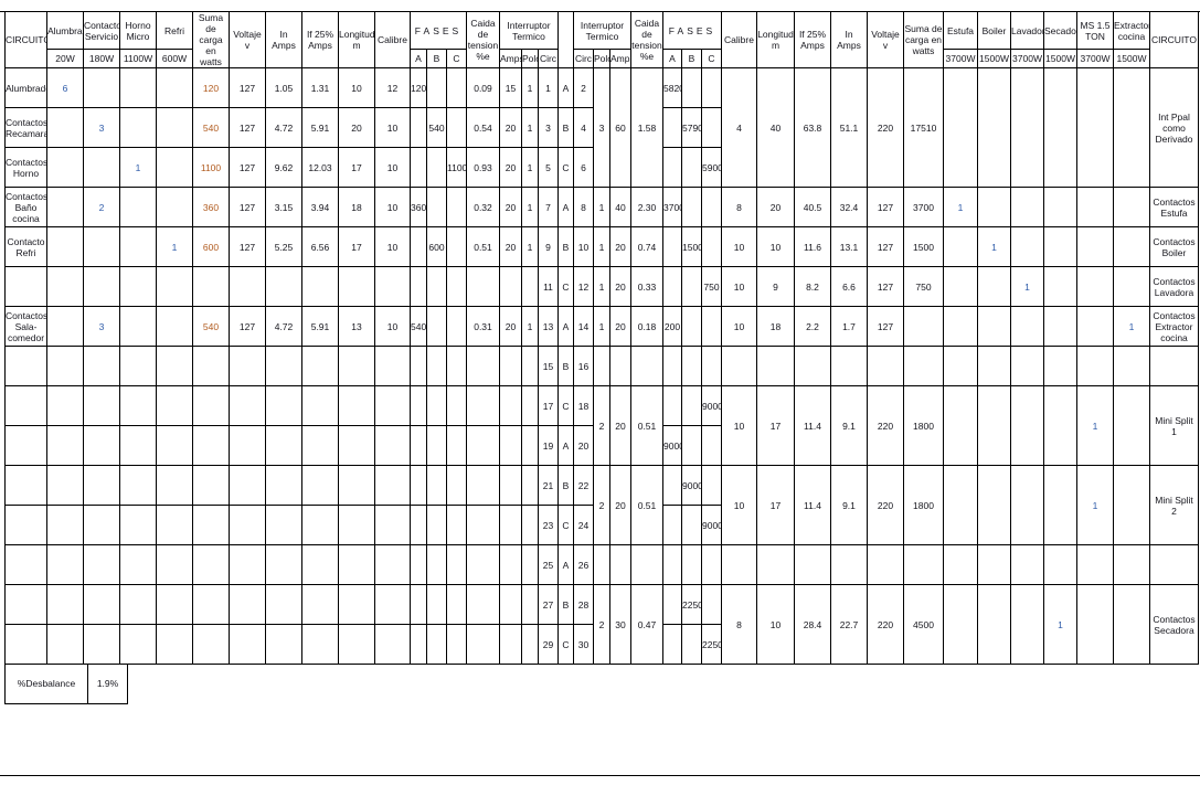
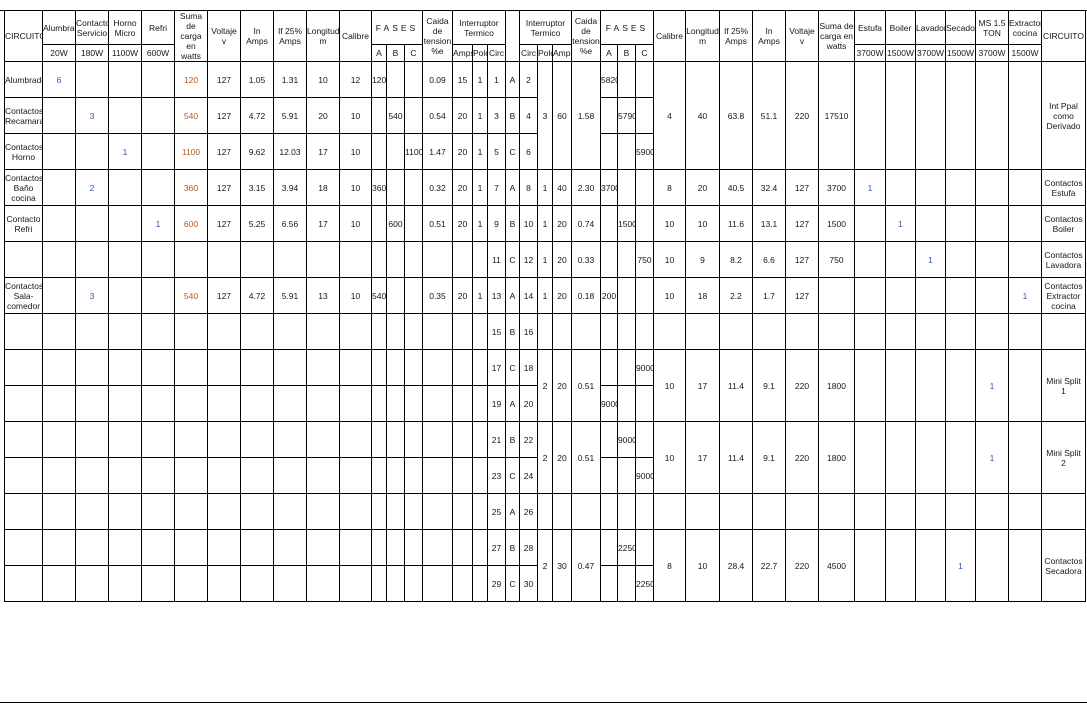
  CIRCUIT	Alumbra	ContactoServicio	HornoMicro	Refri	Suma decarga enwatts	Voltajev	InAmps	If 25%Amps	Longitudm	Calibre	FASES	Caida detension%e	InterruptorTermico		InterruptorTermico	Caida detension%e	FASES	Calibre	Longitudm	If 25%Amps	InAmps	Voltajev	Suma decarga enwatts	Estufa	Boiler	Lavador	Secado	MS 1.5TON	Extractococina	CIRCUITO
  20W	180W	1100W	600W	A	B	C	Amp	Pol	Circ	Circ	Pol	Amp	A	B	C	3700W	1500W	3700W	1500W	3700W	1500W
  Alumbrad	6				120	127	1.05	1.31	10	12	120			0.09	15	1	1	A	2	3	60	1.58	582			4	40	63.8	51.1	220	17510							Int PpalcomoDerivado
  ContactosRecamara		3			540	127	4.72	5.91	20	10		540		0.54	20	1	3	B	4		5790
- ContactosHorno			1		1100	127	9.62	12.03	17	10			1100	0.93	20	1	5	C	6			5900
+ ContactosHorno			1		1100	127	9.62	12.03	17	10			1100	1.47	20	1	5	C	6			5900
  ContactosBañococina		2			360	127	3.15	3.94	18	10	360			0.32	20	1	7	A	8	1	40	2.30	370			8	20	40.5	32.4	127	3700	1						ContactosEstufa
  ContactoRefri				1	600	127	5.25	6.56	17	10		600		0.51	20	1	9	B	10	1	20	0.74		1500		10	10	11.6	13.1	127	1500		1					ContactosBoiler
  																	11	C	12	1	20	0.33			750	10	9	8.2	6.6	127	750			1				ContactosLavadora
- ContactosSala-comedor		3			540	127	4.72	5.91	13	10	540			0.31	20	1	13	A	14	1	20	0.18	200			10	18	2.2	1.7	127							1	ContactosExtractorcocina
+ ContactosSala-comedor		3			540	127	4.72	5.91	13	10	540			0.35	20	1	13	A	14	1	20	0.18	200			10	18	2.2	1.7	127							1	ContactosExtractorcocina
  																	15	B	16
  																	17	C	18	2	20	0.51			9000	10	17	11.4	9.1	220	1800					1		Mini Split1
  																	19	A	20	900
  																	21	B	22	2	20	0.51		9000		10	17	11.4	9.1	220	1800					1		Mini Split2
  																	23	C	24			9000
  																	25	A	26
  																	27	B	28	2	30	0.47		2250		8	10	28.4	22.7	220	4500				1			ContactosSecadora
  																	29	C	30			2250
- %Desbalance	1.9%
